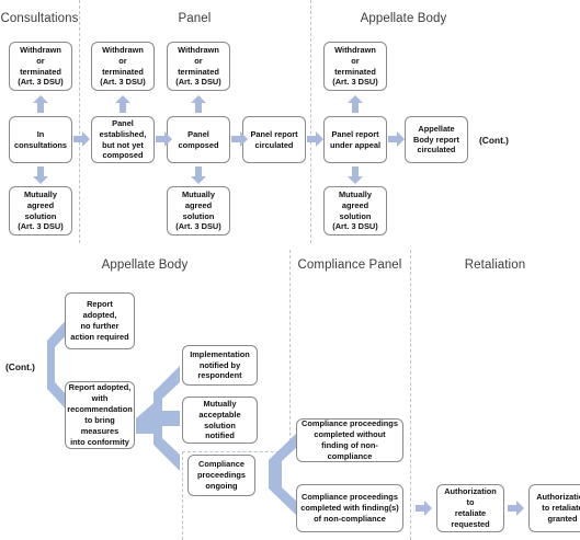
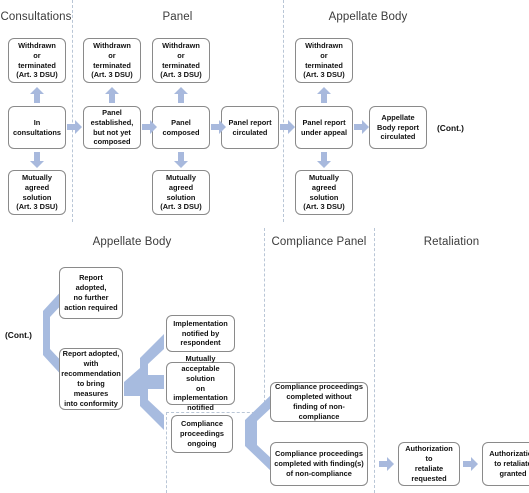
  Consultations
  Panel
  Appellate Body
  Withdrawn
  or
  terminated
  (Art. 3 DSU)
  Withdrawn
  or
  terminated
  (Art. 3 DSU)
  Withdrawn
  or
  terminated
  (Art. 3 DSU)
  Withdrawn
  or
  terminated
  (Art. 3 DSU)
  In
  consultations
  Panel
  established,
  but not yet
  composed
  Panel
  composed
  Panel report
  circulated
  Panel report
  under appeal
  Appellate
  Body report
  circulated
  (Cont.)
  Mutually
  agreed
  solution
  (Art. 3 DSU)
  Mutually
  agreed
  solution
  (Art. 3 DSU)
  Mutually
  agreed
  solution
  (Art. 3 DSU)
  Appellate Body
  Compliance Panel
  Retaliation
  (Cont.)
  Report adopted,
  no further
  action required
  Report adopted,
  with
  recommendation
  to bring measures
  into conformity
  Implementation
  notified by
  respondent
  Mutually
  acceptable solution
+ on implementation
  notified
  Compliance
  proceedings
  ongoing
  Compliance proceedings
  completed without
  finding of non-compliance
  Compliance proceedings
  completed with finding(s)
  of non-compliance
  Authorization to
  retaliate
  requested
  Authorizati
  to retaliat
  granted
